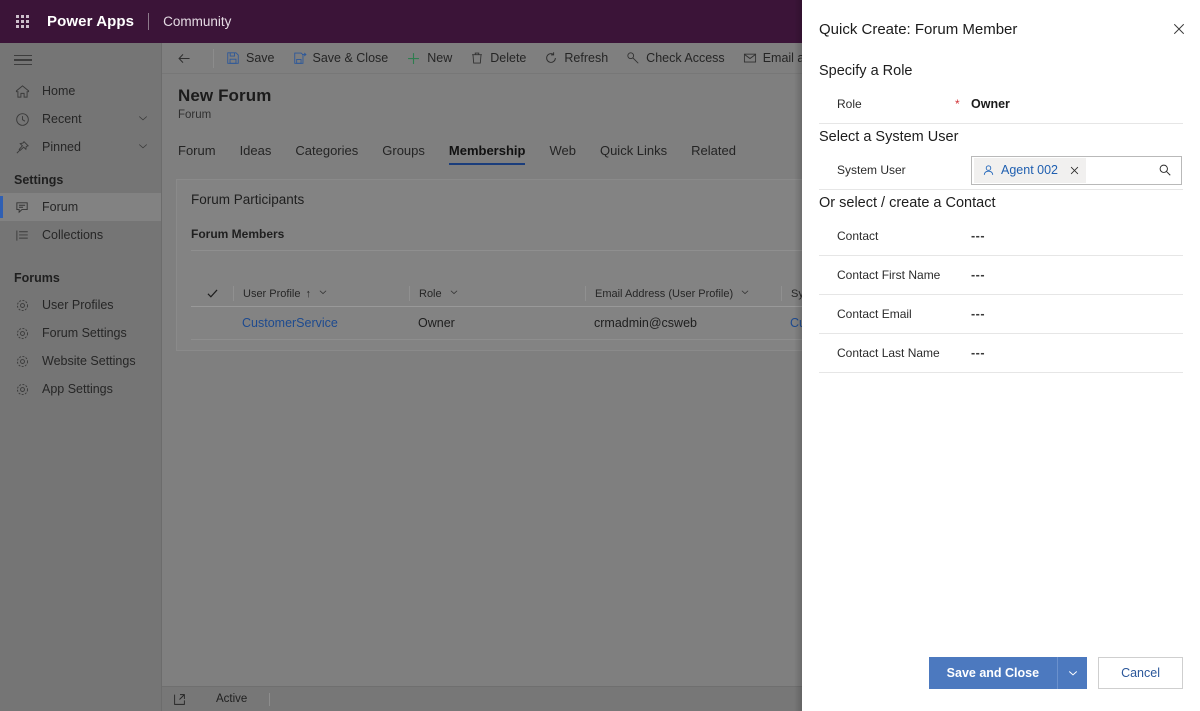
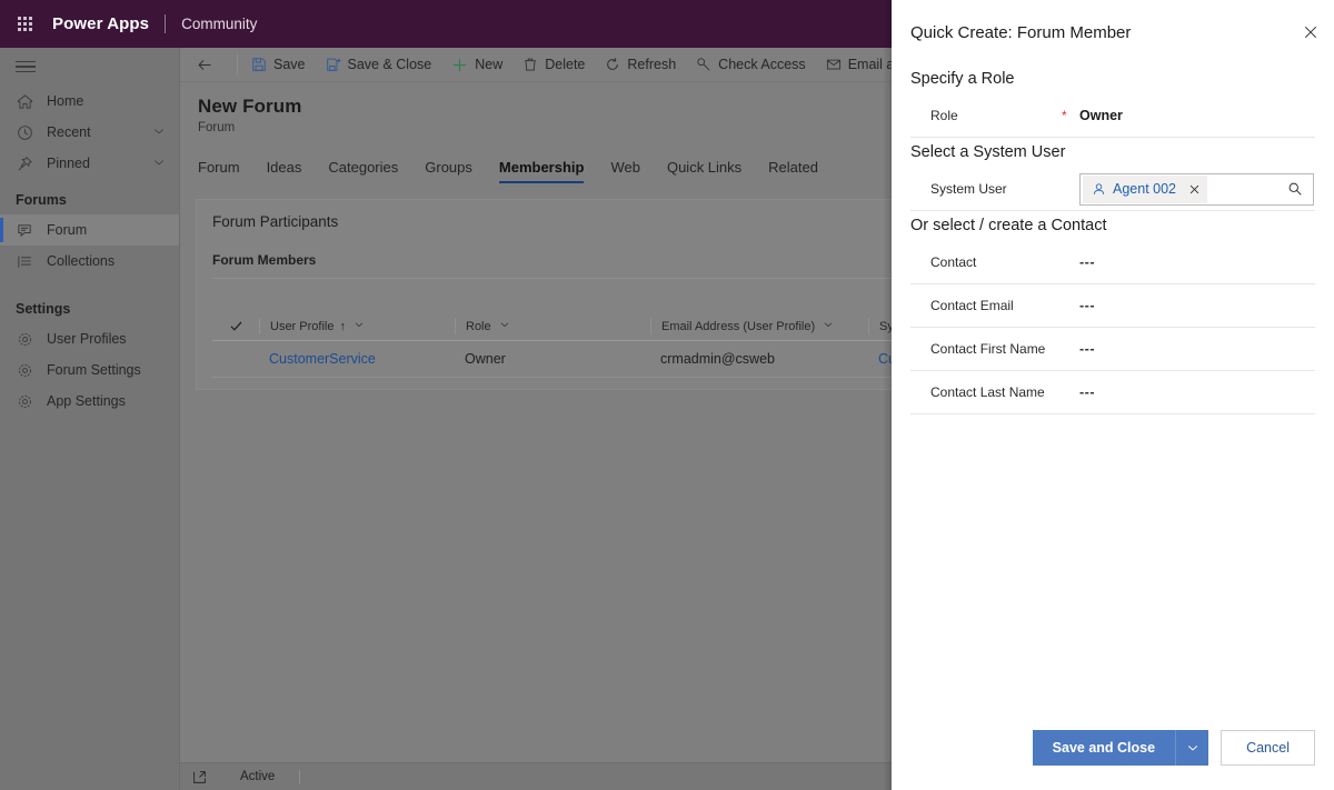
  Power Apps
  Community
  Home
  Recent
  Pinned
- Settings
+ Forums
  Forum
  Collections
- Forums
+ Settings
  User Profiles
  Forum Settings
- Website Settings
  App Settings
  Save
  Save & Close
  New
  Delete
  Refresh
  Check Access
  New Forum
  Forum
  Forum
  Ideas
  Categories
  Groups
  Membership
  Web
  Quick Links
  Related
  Forum Participants
  Forum Members
  User Profile
  ↑
  Role
  Email Address (User Profile)
  CustomerService
  Owner
  crmadmin@csweb
  Active
  Quick Create: Forum Member
  Specify a Role
  Role
  *
  Owner
  Select a System User
  System User
  Agent 002
  Or select / create a Contact
  Contact
  ---
- Contact First Name
+ Contact Email
  ---
- Contact Email
+ Contact First Name
  ---
  Contact Last Name
  ---
  Save and Close
  Cancel
